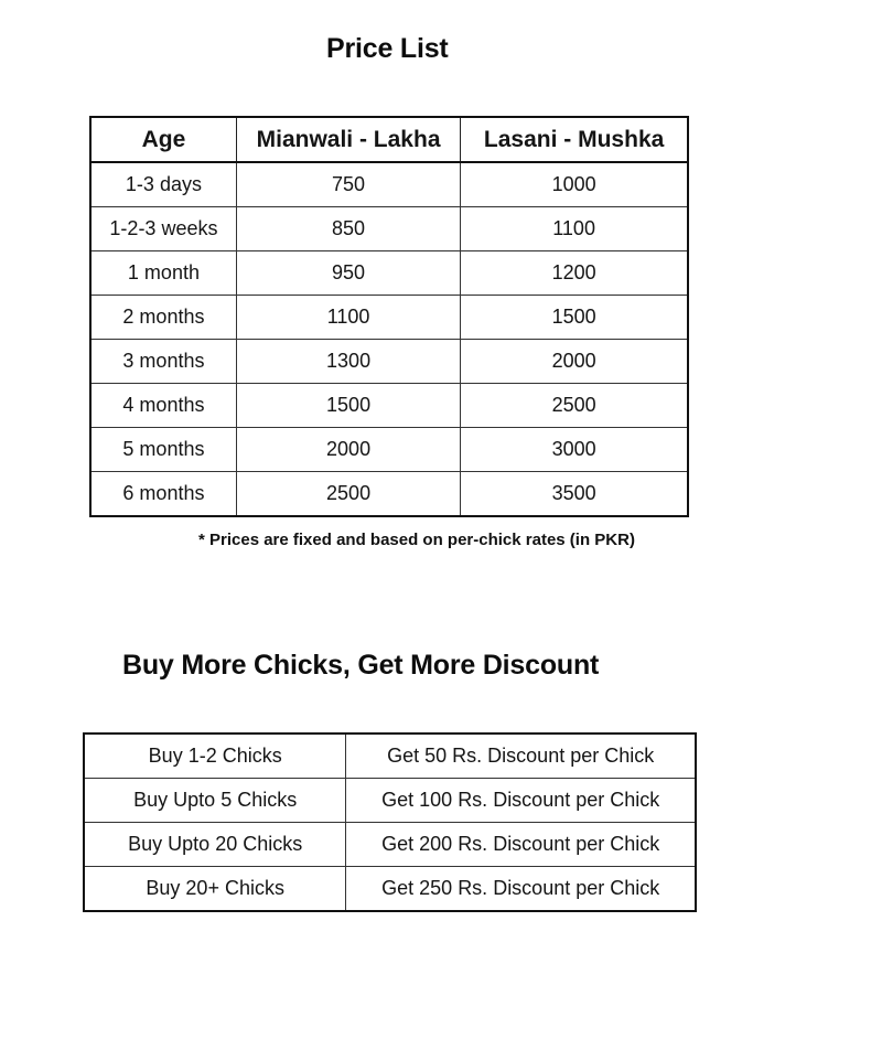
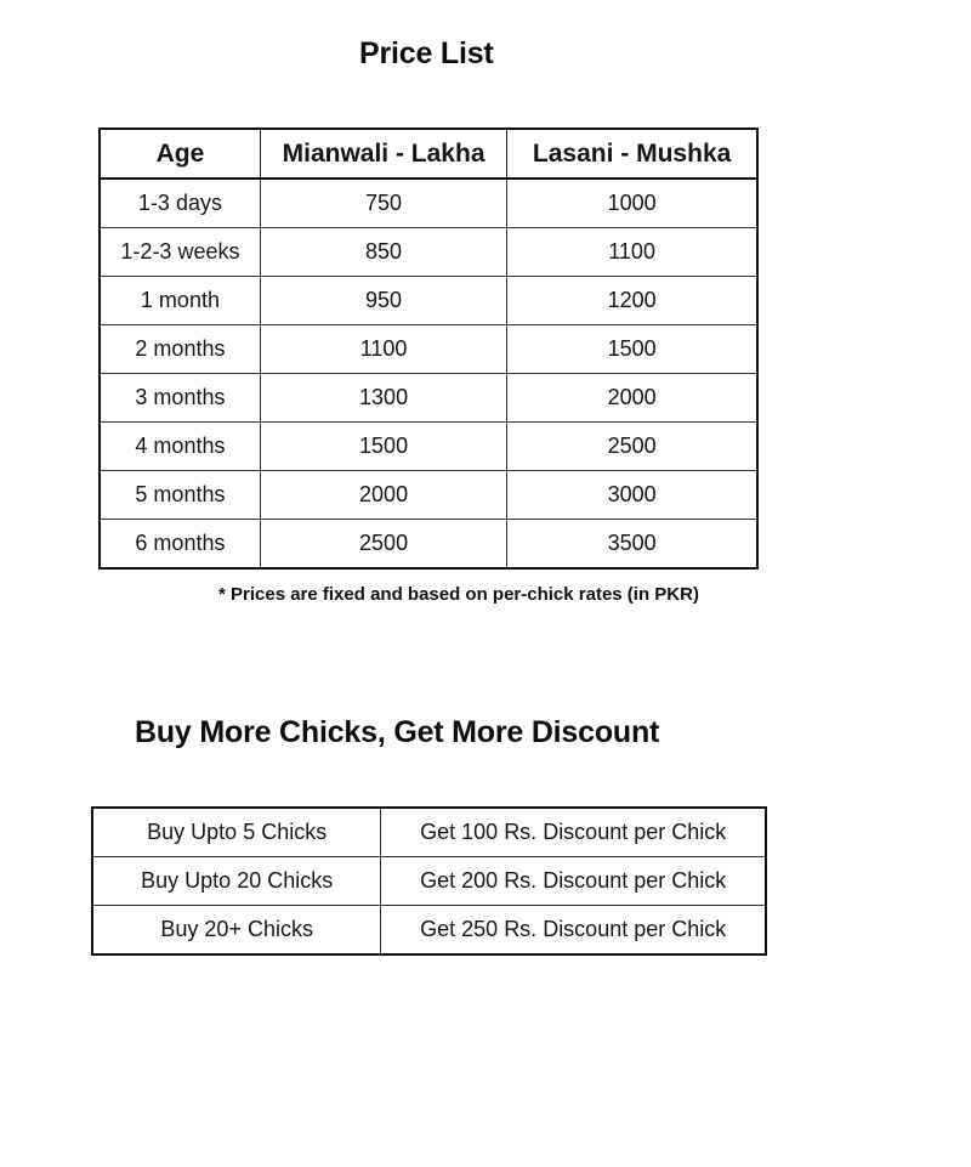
  Price List
  Age	Mianwali - Lakha	Lasani - Mushka
  1-3 days	750	1000
  1-2-3 weeks	850	1100
  1 month	950	1200
  2 months	1100	1500
  3 months	1300	2000
  4 months	1500	2500
  5 months	2000	3000
  6 months	2500	3500
  * Prices are fixed and based on per-chick rates (in PKR)
  Buy More Chicks, Get More Discount
- Buy 1-2 Chicks	Get 50 Rs. Discount per Chick
  Buy Upto 5 Chicks	Get 100 Rs. Discount per Chick
  Buy Upto 20 Chicks	Get 200 Rs. Discount per Chick
  Buy 20+ Chicks	Get 250 Rs. Discount per Chick
